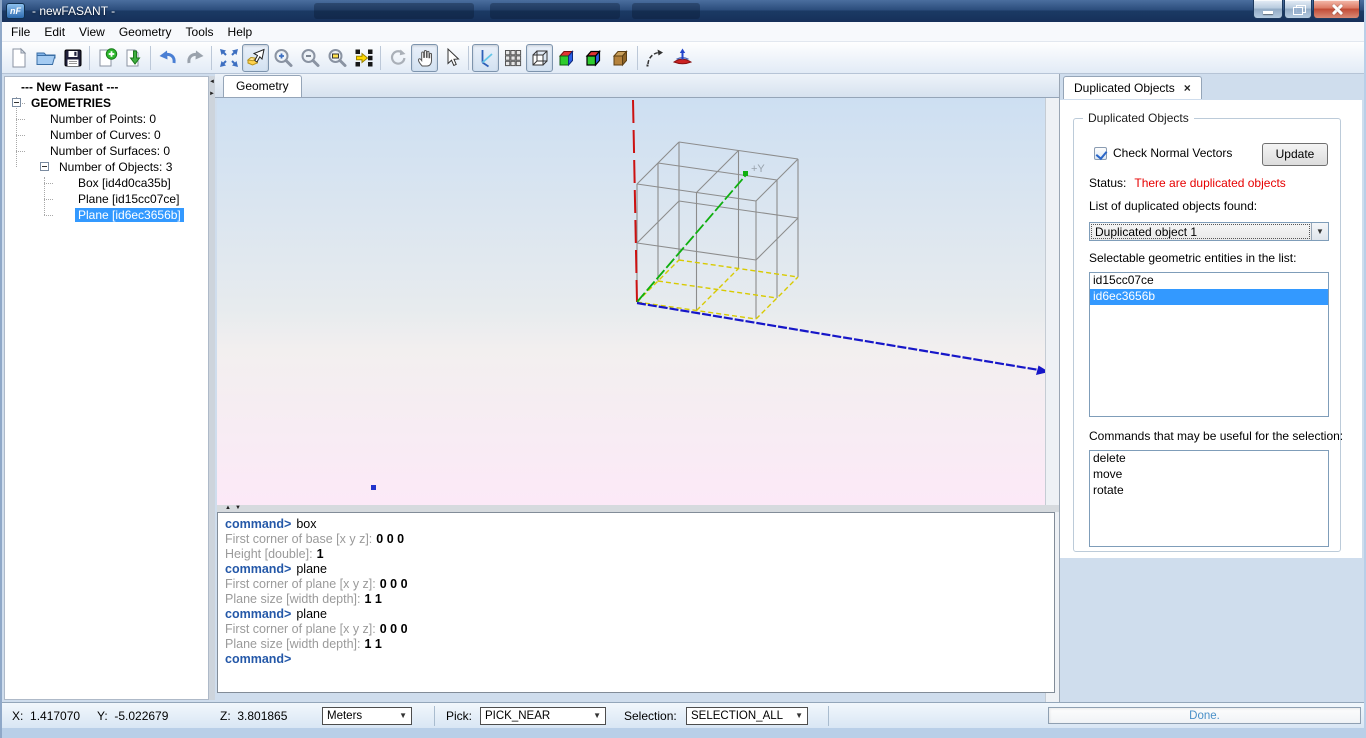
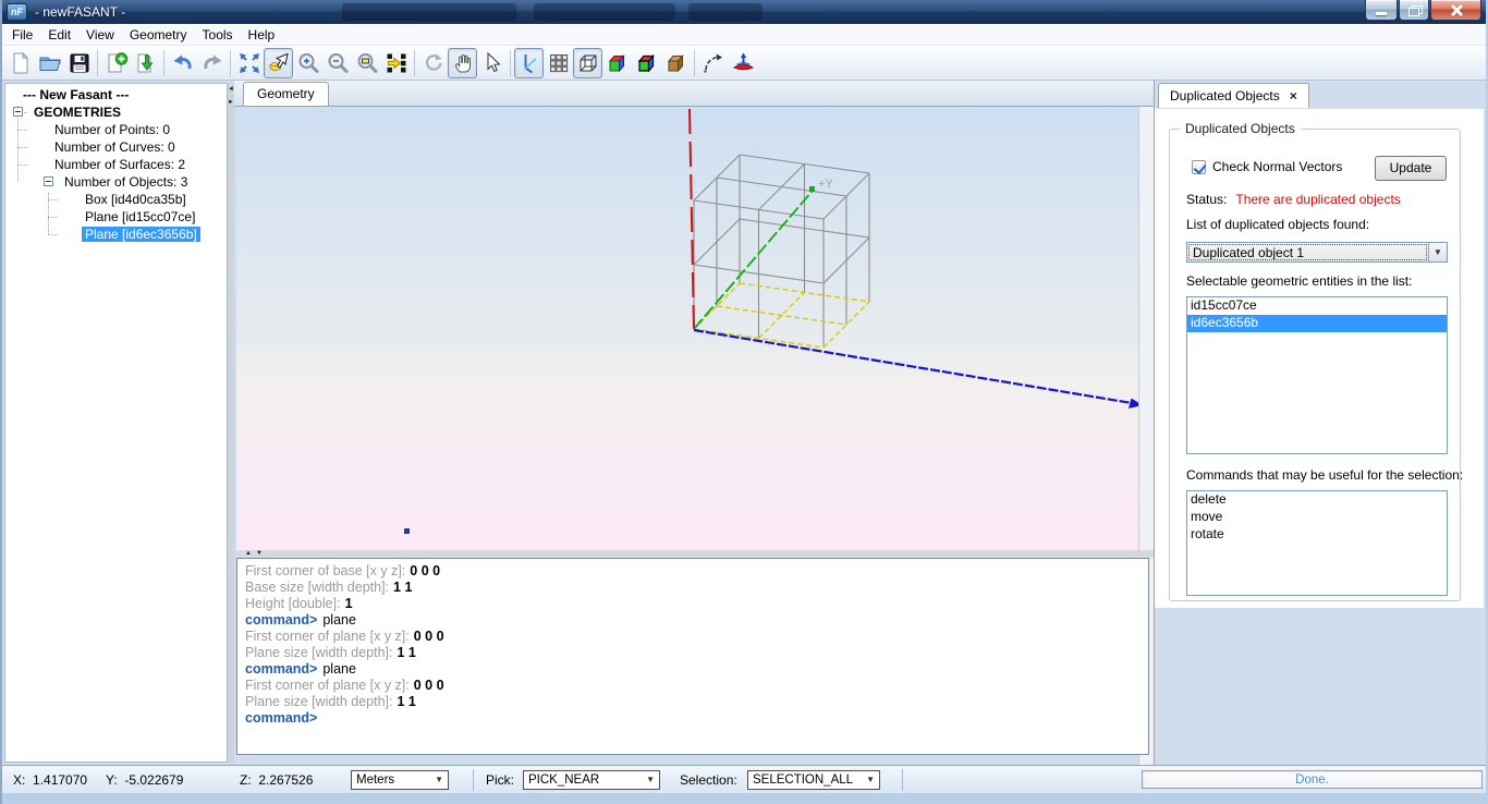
  nF
  - newFASANT -
  File
  Edit
  View
  Geometry
  Tools
  Help
  --- New Fasant ---
  GEOMETRIES
  Number of Points: 0
  Number of Curves: 0
- Number of Surfaces: 0
+ Number of Surfaces: 2
  Number of Objects: 3
  Box [id4d0ca35b]
  Plane [id15cc07ce]
  Plane [id6ec3656b]
  Geometry
  +Y
- command> box
  First corner of base [x y z]: 0 0 0
+ Base size [width depth]: 1 1
  Height [double]: 1
  command> plane
  First corner of plane [x y z]: 0 0 0
  Plane size [width depth]: 1 1
  command> plane
  First corner of plane [x y z]: 0 0 0
  Plane size [width depth]: 1 1
  command>
  Duplicated Objects
  ×
  Duplicated Objects
  Check Normal Vectors
  Update
  Status: There are duplicated objects
  List of duplicated objects found:
  Duplicated object 1
  ▼
  Selectable geometric entities in the list:
  id15cc07ce
  id6ec3656b
  Commands that may be useful for the selection:
  delete
  move
  rotate
  X: 1.417070
  Y: -5.022679
- Z: 3.801865
+ Z: 2.267526
  Meters
  ▼
  Pick:
  PICK_NEAR
  ▼
  Selection:
  SELECTION_ALL
  ▼
  Done.
